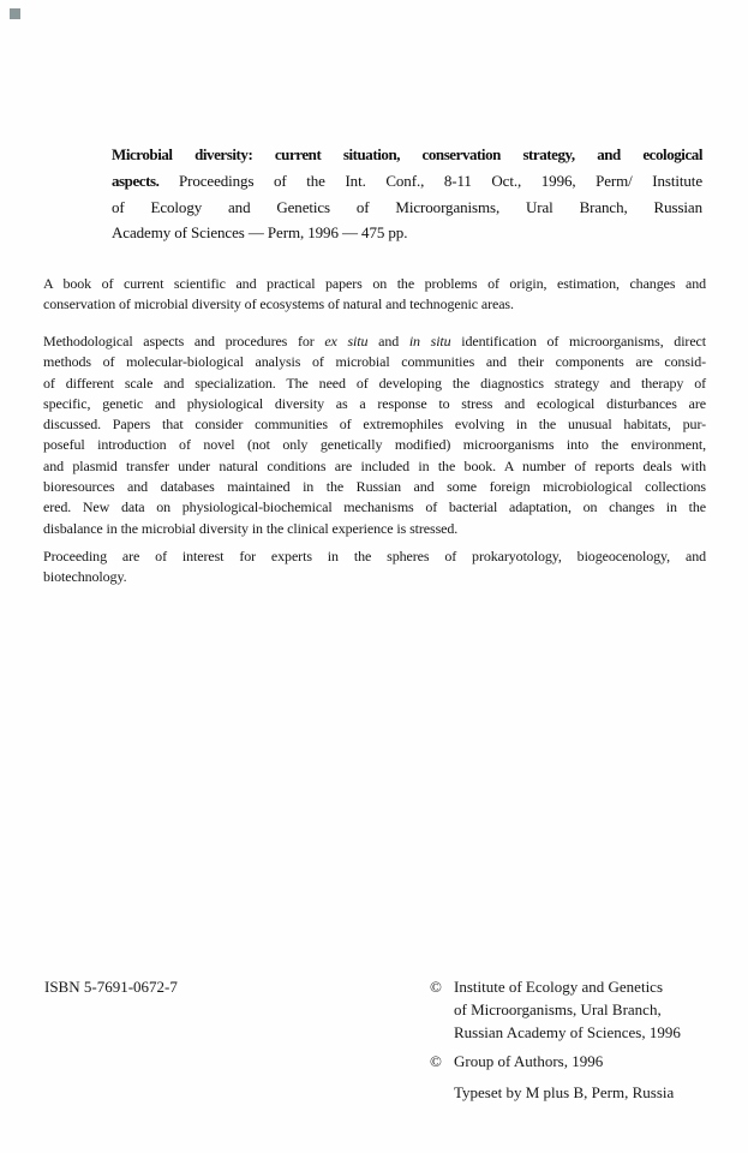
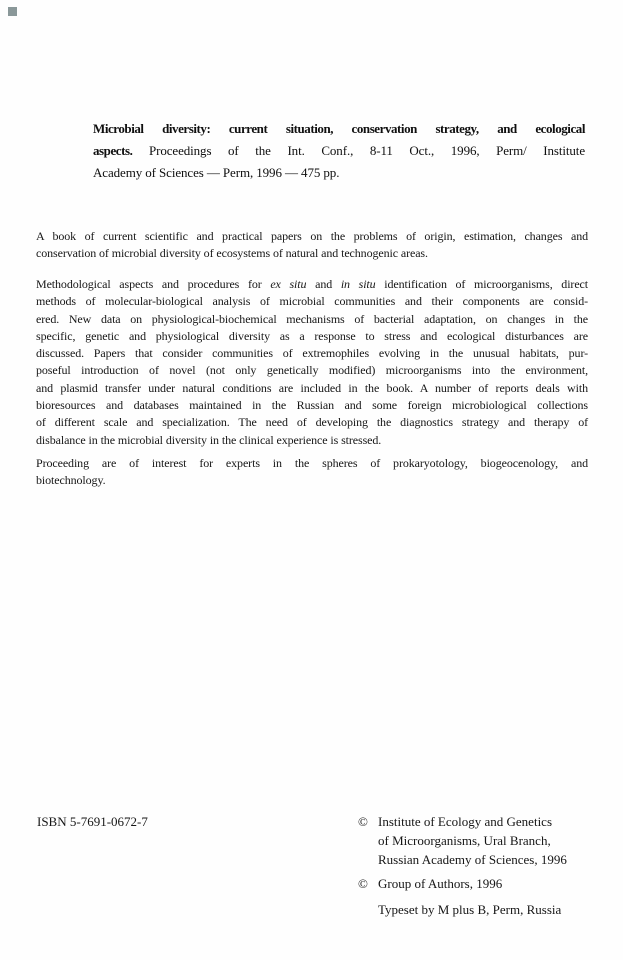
  Microbial diversity: current situation, conservation strategy, and ecological
  aspects. Proceedings of the Int. Conf., 8-11 Oct., 1996, Perm/ Institute
- of Ecology and Genetics of Microorganisms, Ural Branch, Russian
  Academy of Sciences — Perm, 1996 — 475 pp.
  A book of current scientific and practical papers on the problems of origin, estimation, changes and
  conservation of microbial diversity of ecosystems of natural and technogenic areas.
  Methodological aspects and procedures for ex situ and in situ identification of microorganisms, direct
  methods of molecular-biological analysis of microbial communities and their components are consid-
- of different scale and specialization. The need of developing the diagnostics strategy and therapy of
+ ered. New data on physiological-biochemical mechanisms of bacterial adaptation, on changes in the
  specific, genetic and physiological diversity as a response to stress and ecological disturbances are
  discussed. Papers that consider communities of extremophiles evolving in the unusual habitats, pur-
  poseful introduction of novel (not only genetically modified) microorganisms into the environment,
  and plasmid transfer under natural conditions are included in the book. A number of reports deals with
  bioresources and databases maintained in the Russian and some foreign microbiological collections
- ered. New data on physiological-biochemical mechanisms of bacterial adaptation, on changes in the
+ of different scale and specialization. The need of developing the diagnostics strategy and therapy of
  disbalance in the microbial diversity in the clinical experience is stressed.
  Proceeding are of interest for experts in the spheres of prokaryotology, biogeocenology, and
  biotechnology.
  ISBN 5-7691-0672-7
  ©
  Institute of Ecology and Genetics
  of Microorganisms, Ural Branch,
  Russian Academy of Sciences, 1996
  ©
  Group of Authors, 1996
  Typeset by M plus B, Perm, Russia
